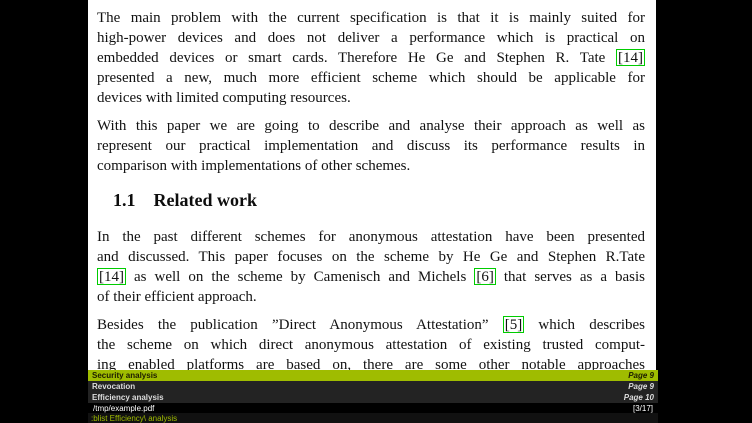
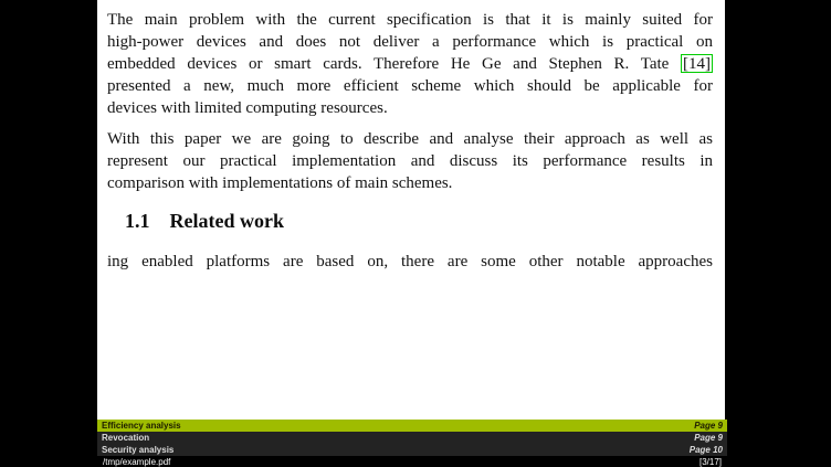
  The main problem with the current specification is that it is mainly suited for
  high-power devices and does not deliver a performance which is practical on
  embedded devices or smart cards. Therefore He Ge and Stephen R. Tate [14]
  presented a new, much more efficient scheme which should be applicable for
  devices with limited computing resources.
  With this paper we are going to describe and analyse their approach as well as
  represent our practical implementation and discuss its performance results in
- comparison with implementations of other schemes.
+ comparison with implementations of main schemes.
  1.1 Related work
- In the past different schemes for anonymous attestation have been presented
- and discussed. This paper focuses on the scheme by He Ge and Stephen R.Tate
- [14] as well on the scheme by Camenisch and Michels [6] that serves as a basis
- of their efficient approach.
- Besides the publication ”Direct Anonymous Attestation” [5] which describes
- the scheme on which direct anonymous attestation of existing trusted comput-
  ing enabled platforms are based on, there are some other notable approaches
- Security analysis
+ Efficiency analysis
  Page 9
  Revocation
  Page 9
- Efficiency analysis
+ Security analysis
  Page 10
  /tmp/example.pdf
  [3/17]
- :blist Efficiency\ analysis
